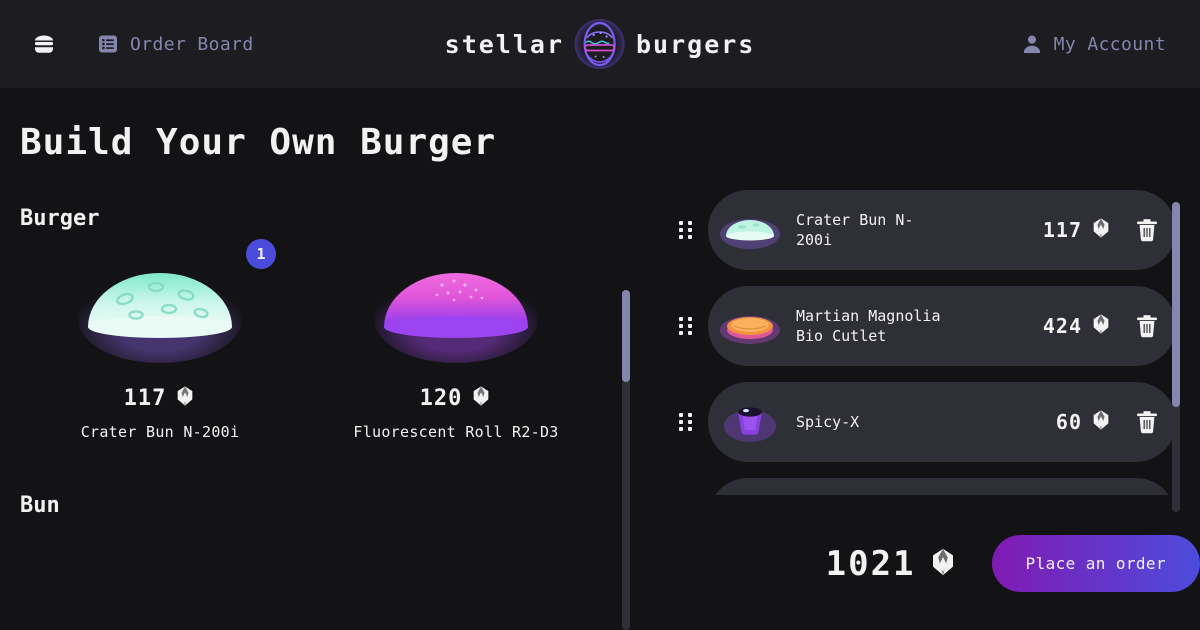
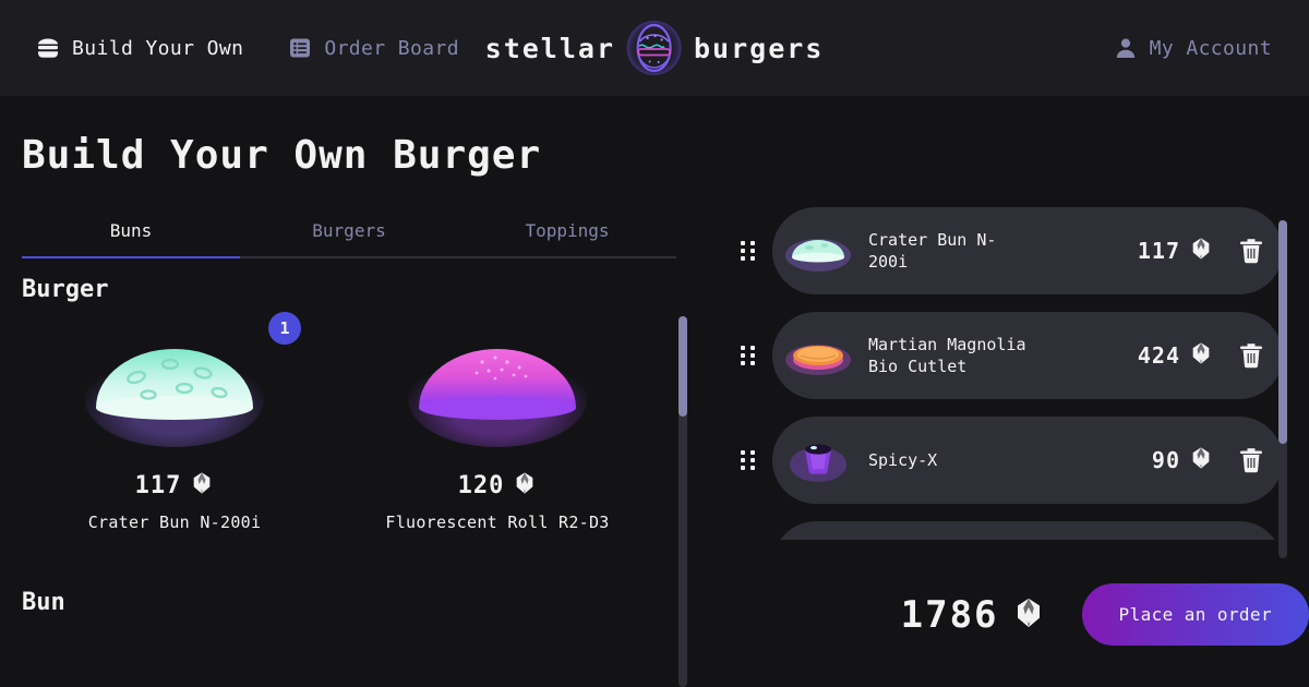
+ Build Your Own
  Order Board
  stellar
  burgers
  My Account
  Build Your Own Burger
+ Buns
+ Burgers
+ Toppings
  Burger
  1
  117
  Crater Bun N-200i
  120
  Fluorescent Roll R2-D3
  Bun
  Crater Bun N-200i
  117
  Martian Magnolia Bio Cutlet
  424
  Spicy-X
- 60
+ 90
- 1021
+ 1786
  Place an order
